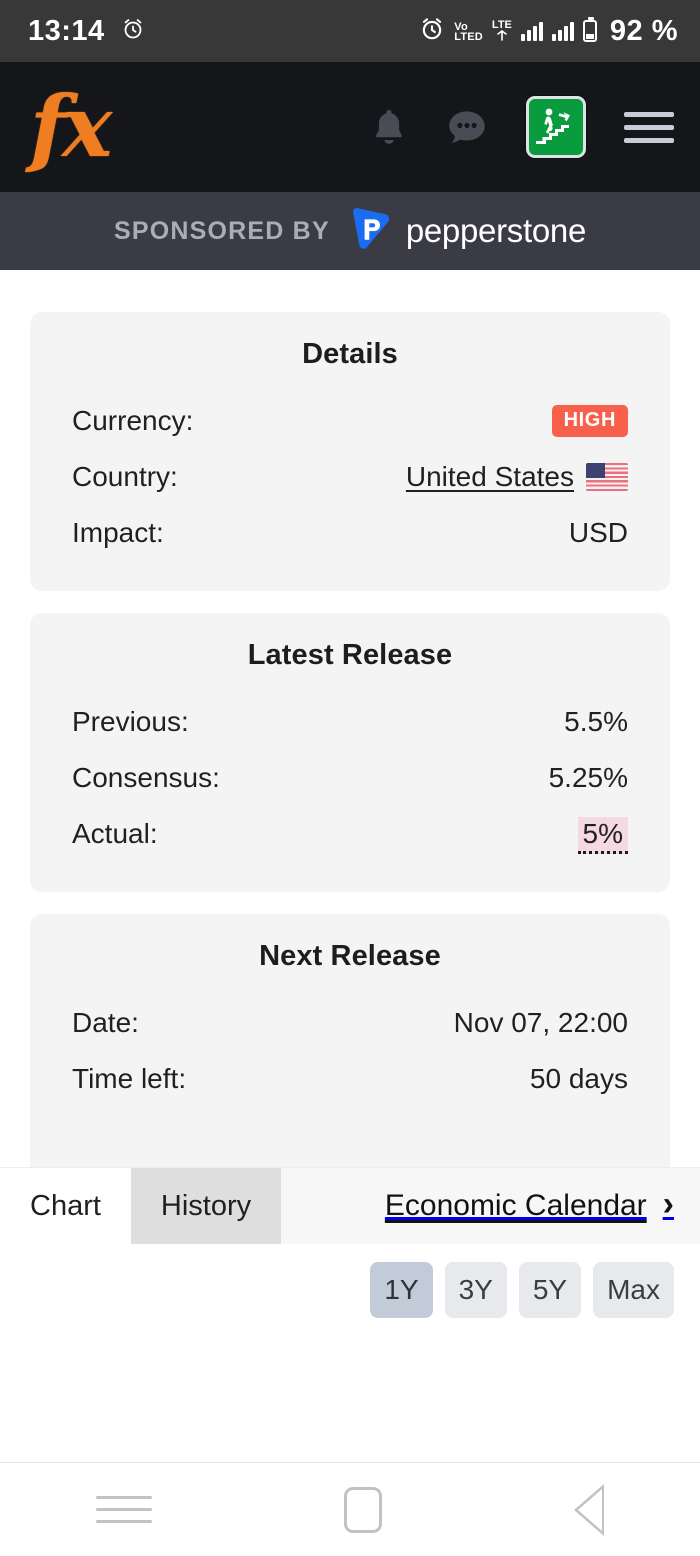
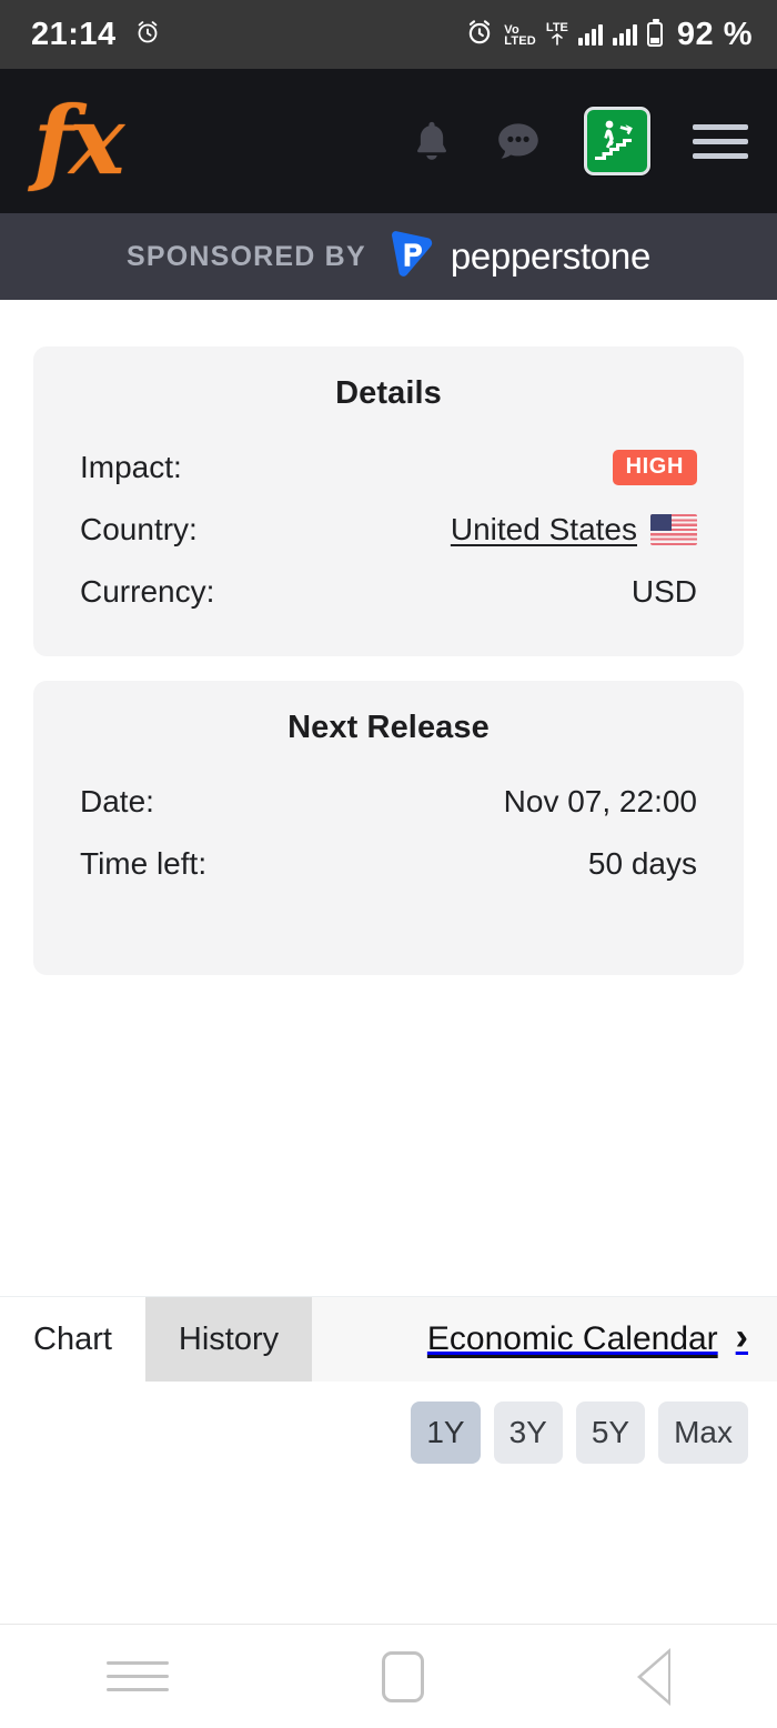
- 13:14
+ 21:14
  Vo
  LTED
  LTE
  92 %
  fx
  SPONSORED BY
  pepperstone
  Details
- Currency:
+ Impact:
  HIGH
  Country:
  United States
- Impact:
+ Currency:
  USD
- Latest Release
- Previous:
- 5.5%
- Consensus:
- 5.25%
- Actual:
- 5%
  Next Release
  Date:
  Nov 07, 22:00
  Time left:
  50 days
  Chart
  History
  Economic Calendar
  ›
  1Y
  3Y
  5Y
  Max
